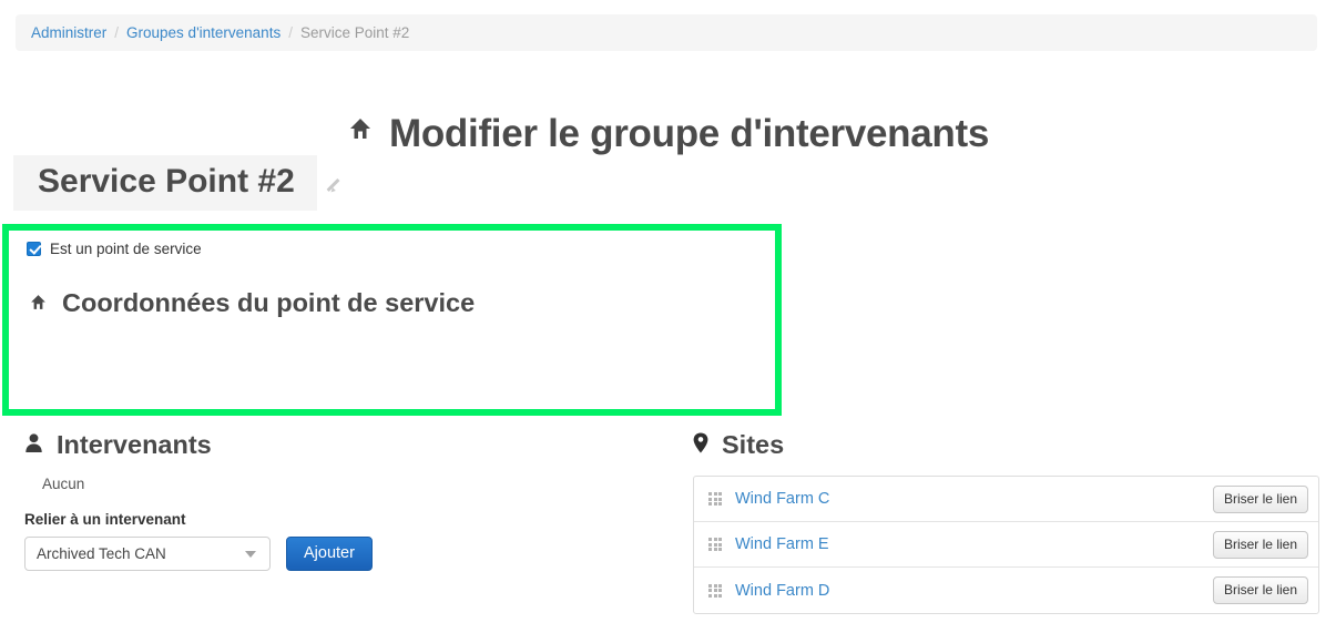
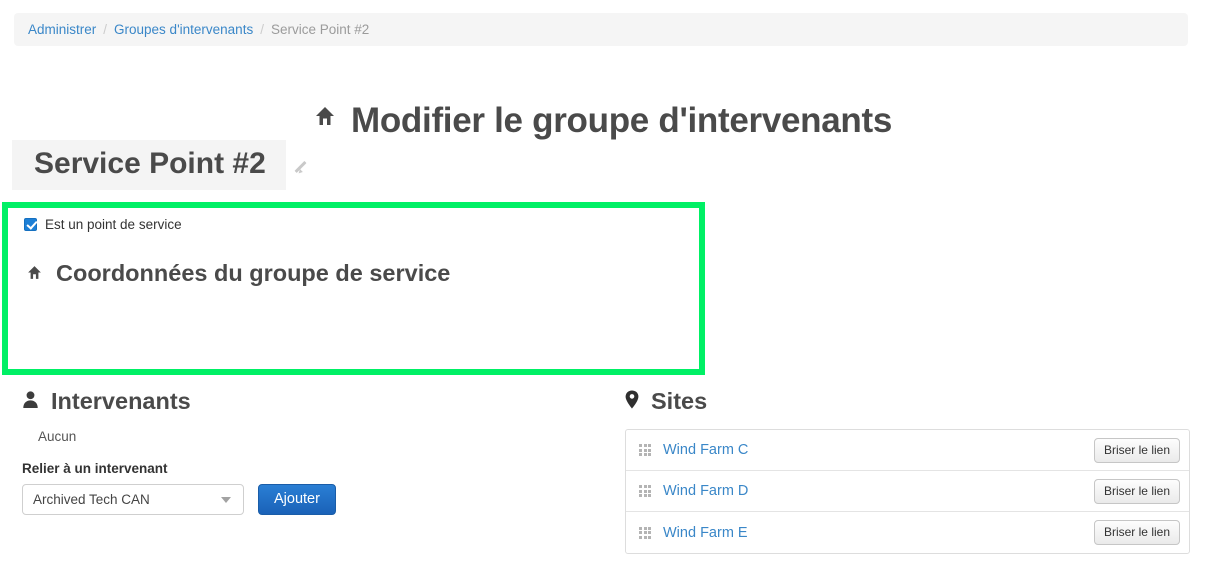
  Administrer
  /
  Groupes d'intervenants
  /
  Service Point #2
  Modifier le groupe d'intervenants
  Service Point #2
  Est un point de service
- Coordonnées du point de service
+ Coordonnées du groupe de service
  Intervenants
  Aucun
  Relier à un intervenant
  Archived Tech CAN
  Ajouter
  Sites
  Wind Farm C
  Briser le lien
- Wind Farm E
+ Wind Farm D
  Briser le lien
- Wind Farm D
+ Wind Farm E
  Briser le lien
